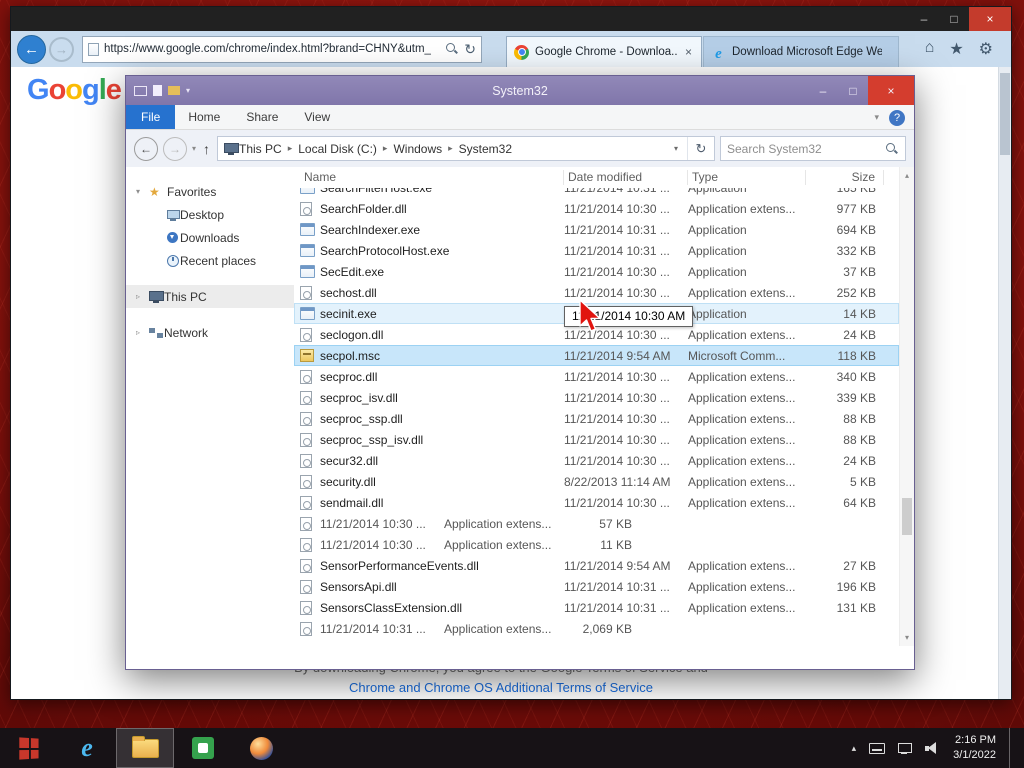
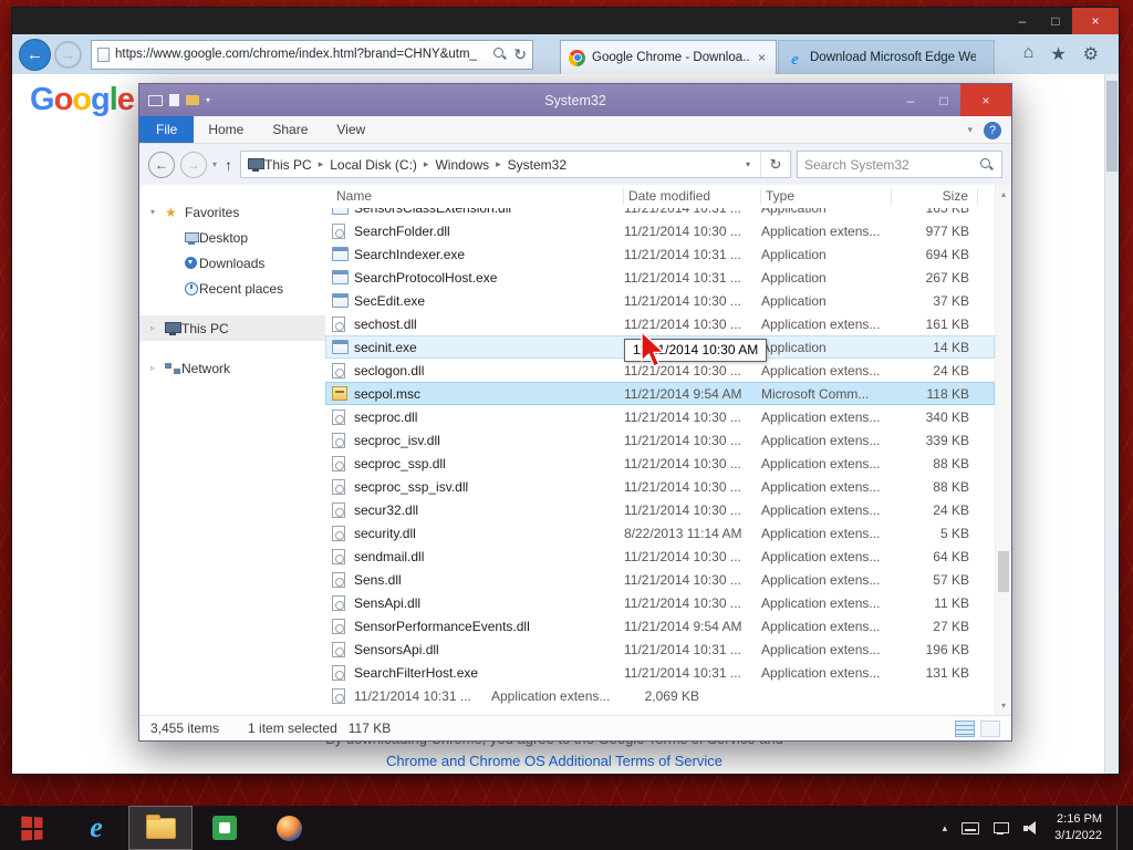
  –
  □
  ×
  ←
  →
  https://www.google.com/chrome/index.html?brand=CHNY&utm_
  ↻
  Google Chrome - Downloa..
  ×
  Download Microsoft Edge We
  ⌂
  ★
  ⚙
  Google
  Chrome and Chrome OS Additional Terms of Service
  ▾
  System32
  –
  □
  ×
  File
  Home
  Share
  View
  ▾
  ?
  ←
  →
  ▾
  ↑
  This PC
  ▸
  Local Disk (C:)
  ▸
  Windows
  ▸
  System32
  ▾
  ↻
  Search System32
  ▾
  Favorites
  Desktop
  Downloads
  Recent places
  ▹
  This PC
  ▹
  Network
  Name
  Date modified
  Type
  Size
- SearchFilterHost.exe
+ SensorsClassExtension.dll
  11/21/2014 10:31 ...
  Application
  165 KB
  SearchFolder.dll
  11/21/2014 10:30 ...
  Application extens...
  977 KB
  SearchIndexer.exe
  11/21/2014 10:31 ...
  Application
  694 KB
  SearchProtocolHost.exe
  11/21/2014 10:31 ...
  Application
- 332 KB
+ 267 KB
  SecEdit.exe
  11/21/2014 10:30 ...
  Application
  37 KB
  sechost.dll
  11/21/2014 10:30 ...
  Application extens...
- 252 KB
+ 161 KB
  secinit.exe
  pplication
  14 KB
  seclogon.dll
  11/21/2014 10:30 ...
  Application extens...
  24 KB
  secpol.msc
  11/21/2014 9:54 AM
  Microsoft Comm...
  118 KB
  secproc.dll
  11/21/2014 10:30 ...
  Application extens...
  340 KB
  secproc_isv.dll
  11/21/2014 10:30 ...
  Application extens...
  339 KB
  secproc_ssp.dll
  11/21/2014 10:30 ...
  Application extens...
  88 KB
  secproc_ssp_isv.dll
  11/21/2014 10:30 ...
  Application extens...
  88 KB
  secur32.dll
  11/21/2014 10:30 ...
  Application extens...
  24 KB
  security.dll
  8/22/2013 11:14 AM
  Application extens...
  5 KB
  sendmail.dll
  11/21/2014 10:30 ...
  Application extens...
  64 KB
+ Sens.dll
  11/21/2014 10:30 ...
  Application extens...
  57 KB
+ SensApi.dll
  11/21/2014 10:30 ...
  Application extens...
  11 KB
  SensorPerformanceEvents.dll
  11/21/2014 9:54 AM
  Application extens...
  27 KB
  SensorsApi.dll
  11/21/2014 10:31 ...
  Application extens...
  196 KB
- SensorsClassExtension.dll
+ SearchFilterHost.exe
  11/21/2014 10:31 ...
  Application extens...
  131 KB
  11/21/2014 10:31 ...
  Application extens...
  2,069 KB
  ▴
  ▾
+ 3,455 items
+ 1 item selected
+ 117 KB
  1/2014 10:30 AM
  e
  ▴
  2:16 PM
  3/1/2022
